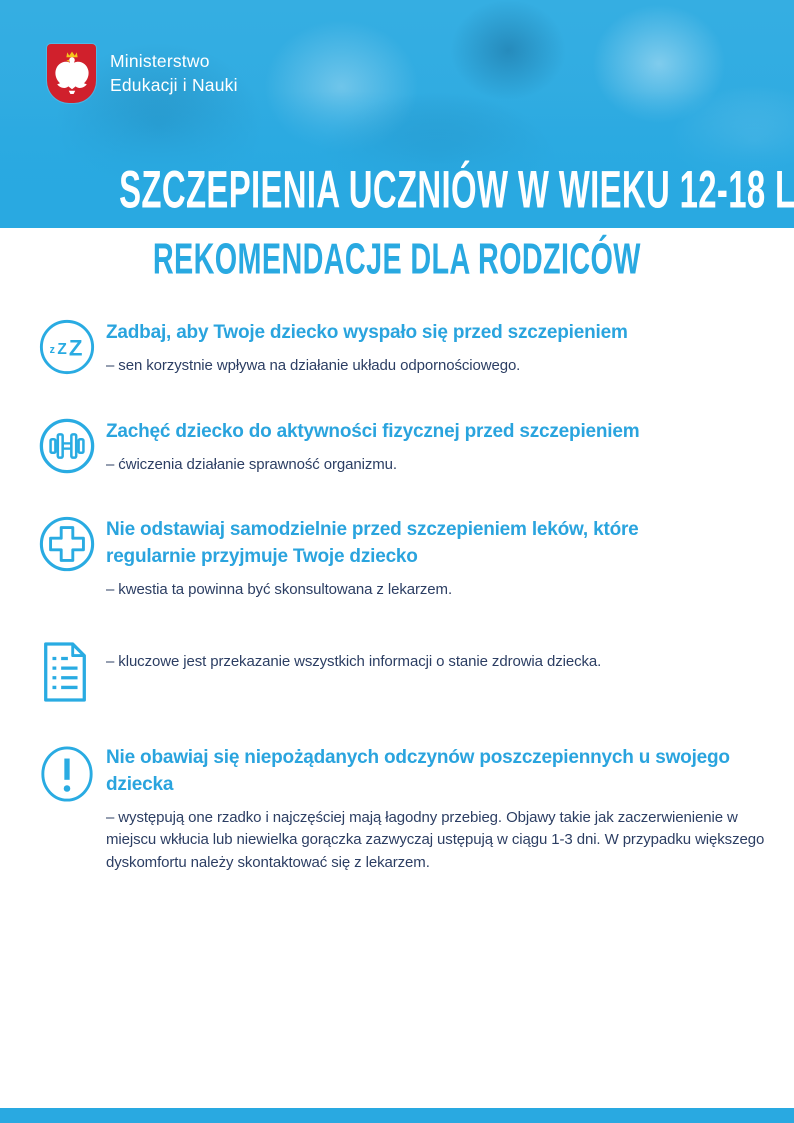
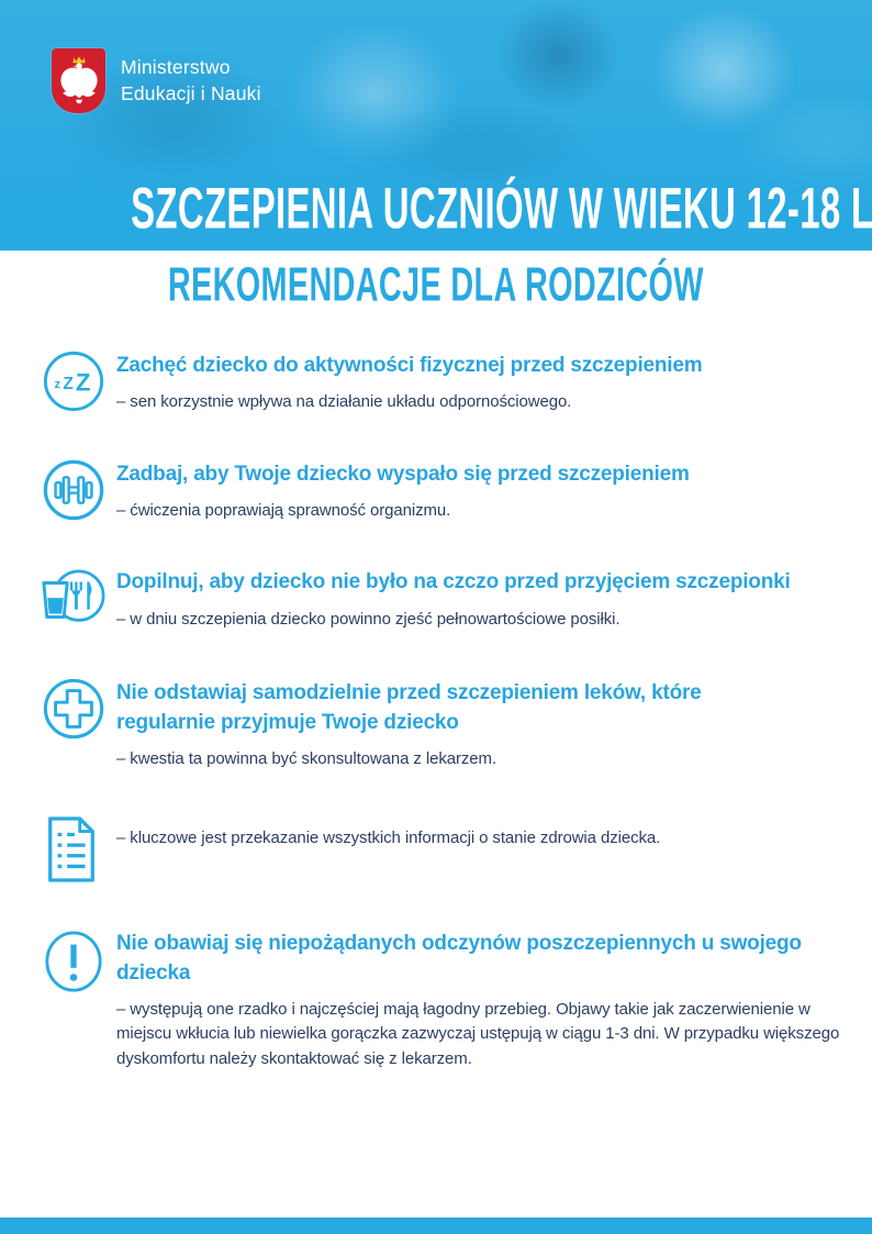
  Ministerstwo
  Edukacji i Nauki
  SZCZEPIENIA UCZNIÓW W WIEKU 12-18 L
  REKOMENDACJE DLA RODZICÓW
  z
  Z
  Z
- Zadbaj, aby Twoje dziecko wyspało się przed szczepieniem
+ Zachęć dziecko do aktywności fizycznej przed szczepieniem
  – sen korzystnie wpływa na działanie układu odpornościowego.
- Zachęć dziecko do aktywności fizycznej przed szczepieniem
+ Zadbaj, aby Twoje dziecko wyspało się przed szczepieniem
- – ćwiczenia działanie sprawność organizmu.
+ – ćwiczenia poprawiają sprawność organizmu.
+ Dopilnuj, aby dziecko nie było na czczo przed przyjęciem szczepionki
+ – w dniu szczepienia dziecko powinno zjeść pełnowartościowe posiłki.
  Nie odstawiaj samodzielnie przed szczepieniem leków, które regularnie przyjmuje Twoje dziecko
  – kwestia ta powinna być skonsultowana z lekarzem.
  – kluczowe jest przekazanie wszystkich informacji o stanie zdrowia dziecka.
  Nie obawiaj się niepożądanych odczynów poszczepiennych u swojego dziecka
  – występują one rzadko i najczęściej mają łagodny przebieg. Objawy takie jak zaczerwienienie w miejscu wkłucia lub niewielka gorączka zazwyczaj ustępują w ciągu 1-3 dni. W przypadku większego dyskomfortu należy skontaktować się z lekarzem.
